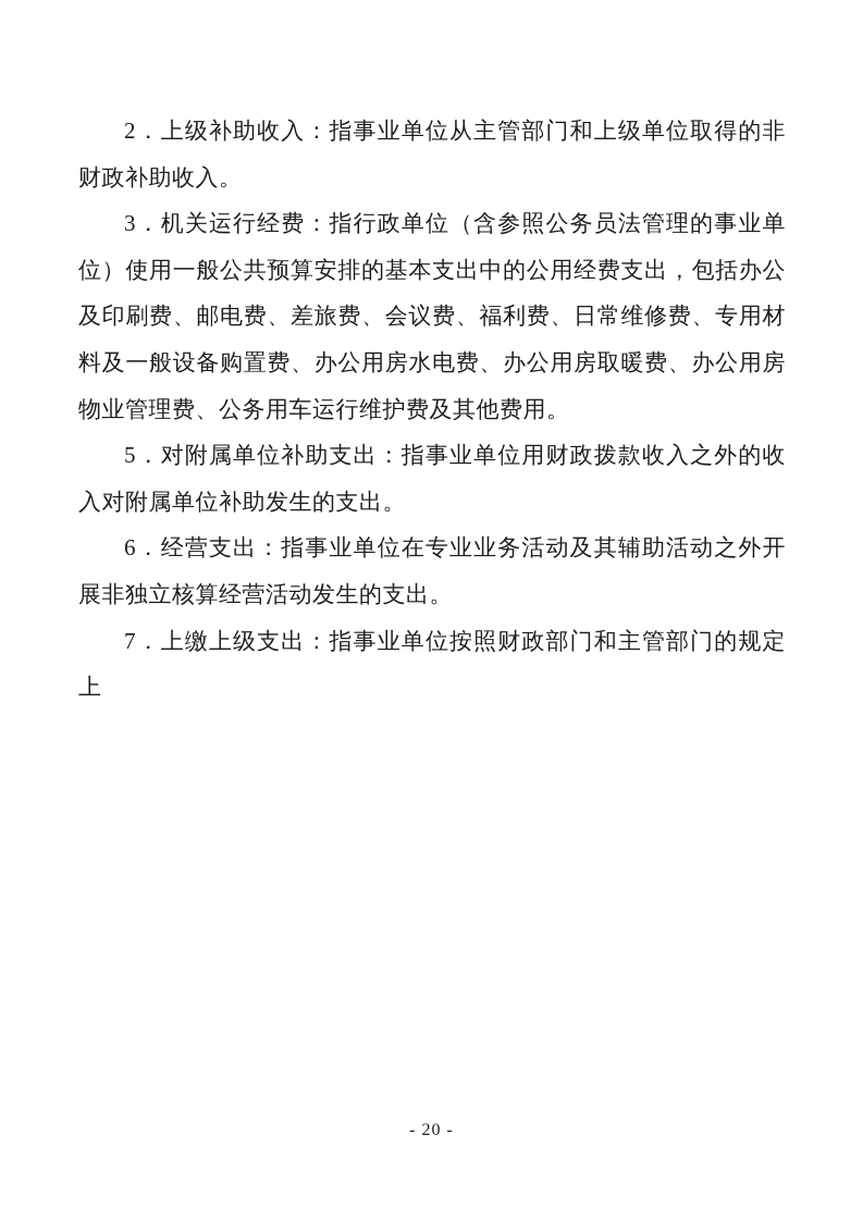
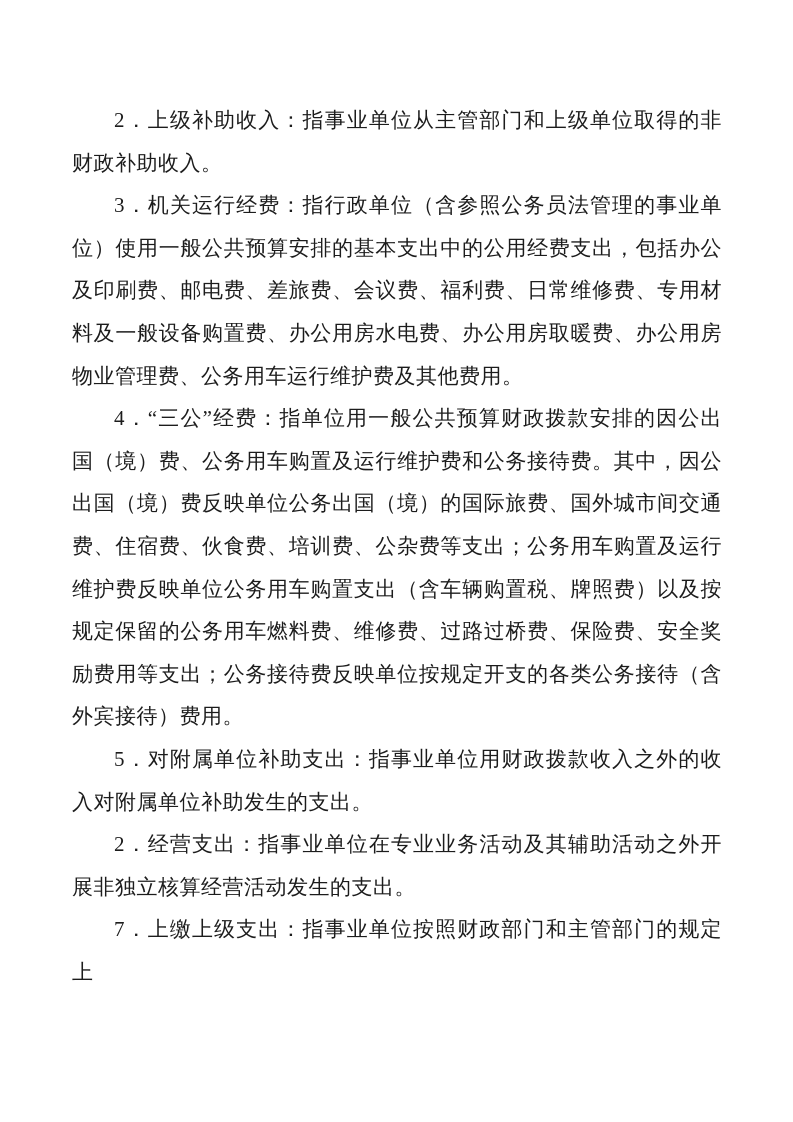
  2．上级补助收入：指事业单位从主管部门和上级单位取得的非财政补助收入。
  3．机关运行经费：指行政单位（含参照公务员法管理的事业单位）使用一般公共预算安排的基本支出中的公用经费支出，包括办公及印刷费、邮电费、差旅费、会议费、福利费、日常维修费、专用材料及一般设备购置费、办公用房水电费、办公用房取暖费、办公用房物业管理费、公务用车运行维护费及其他费用。
+ 4．“三公”经费：指单位用一般公共预算财政拨款安排的因公出国（境）费、公务用车购置及运行维护费和公务接待费。其中，因公出国（境）费反映单位公务出国（境）的国际旅费、国外城市间交通费、住宿费、伙食费、培训费、公杂费等支出；公务用车购置及运行维护费反映单位公务用车购置支出（含车辆购置税、牌照费）以及按规定保留的公务用车燃料费、维修费、过路过桥费、保险费、安全奖励费用等支出；公务接待费反映单位按规定开支的各类公务接待（含外宾接待）费用。
  5．对附属单位补助支出：指事业单位用财政拨款收入之外的收入对附属单位补助发生的支出。
- 6．经营支出：指事业单位在专业业务活动及其辅助活动之外开展非独立核算经营活动发生的支出。
+ 2．经营支出：指事业单位在专业业务活动及其辅助活动之外开展非独立核算经营活动发生的支出。
  7．上缴上级支出：指事业单位按照财政部门和主管部门的规定上
- - 20 -
